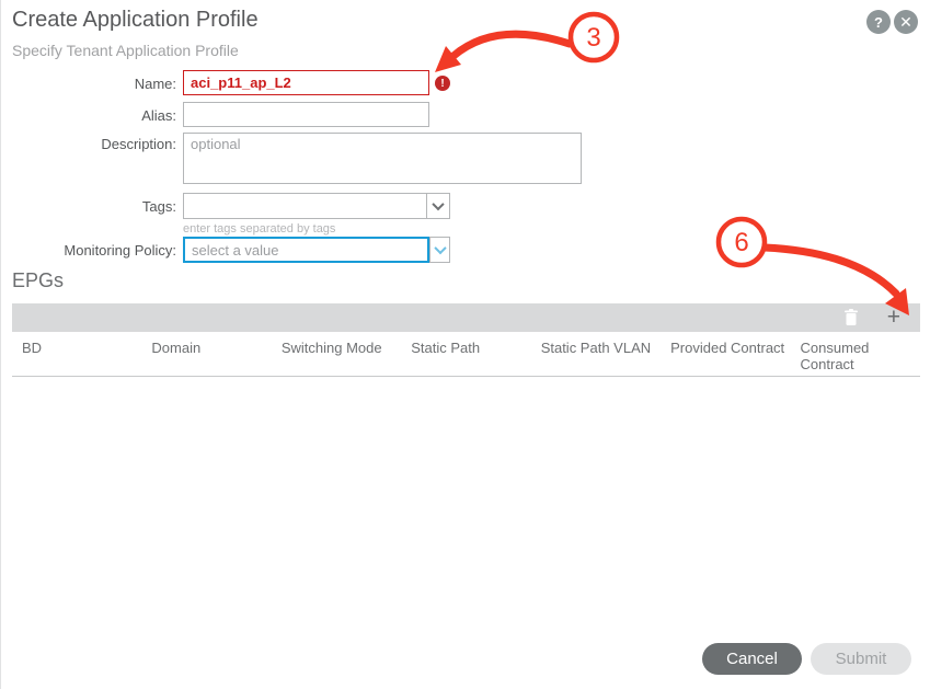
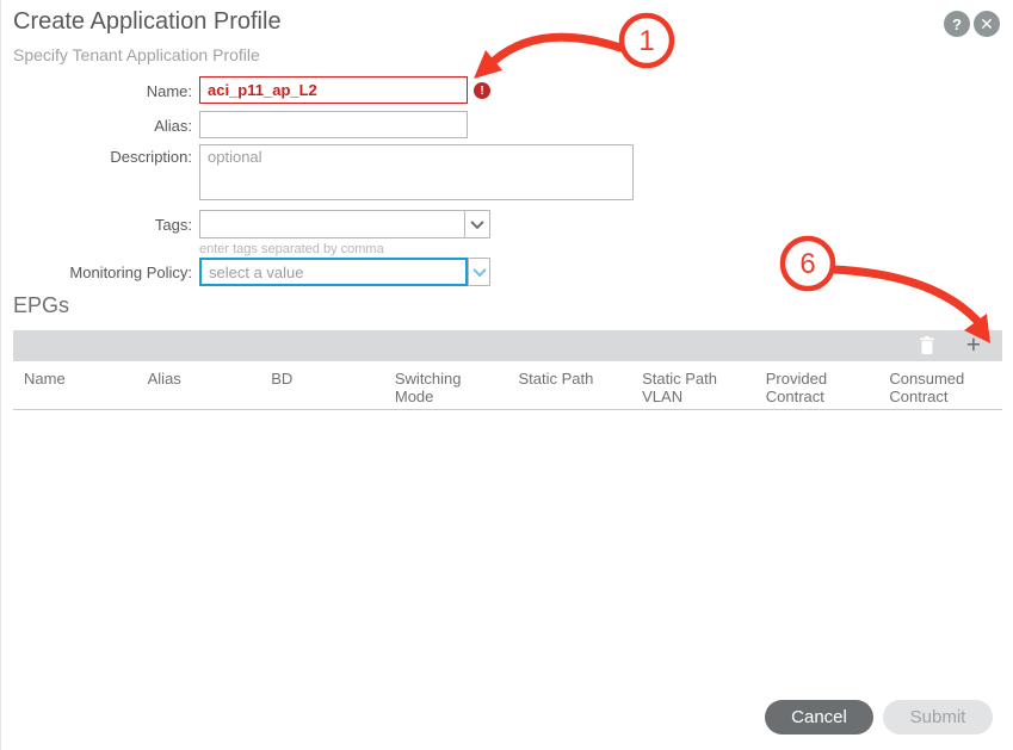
  Create Application Profile
  Specify Tenant Application Profile
  ?
  ✕
  Name:
  Alias:
  Description:
  Tags:
  Monitoring Policy:
  aci_p11_ap_L2
  !
  optional
- enter tags separated by tags
+ enter tags separated by comma
  select a value
  EPGs
  +
+ Name
+ Alias
  BD
- Domain
  Switching Mode
  Static Path
  Static Path VLAN
  Provided Contract
  Consumed Contract
  Cancel
  Submit
- 3
+ 1
  6
